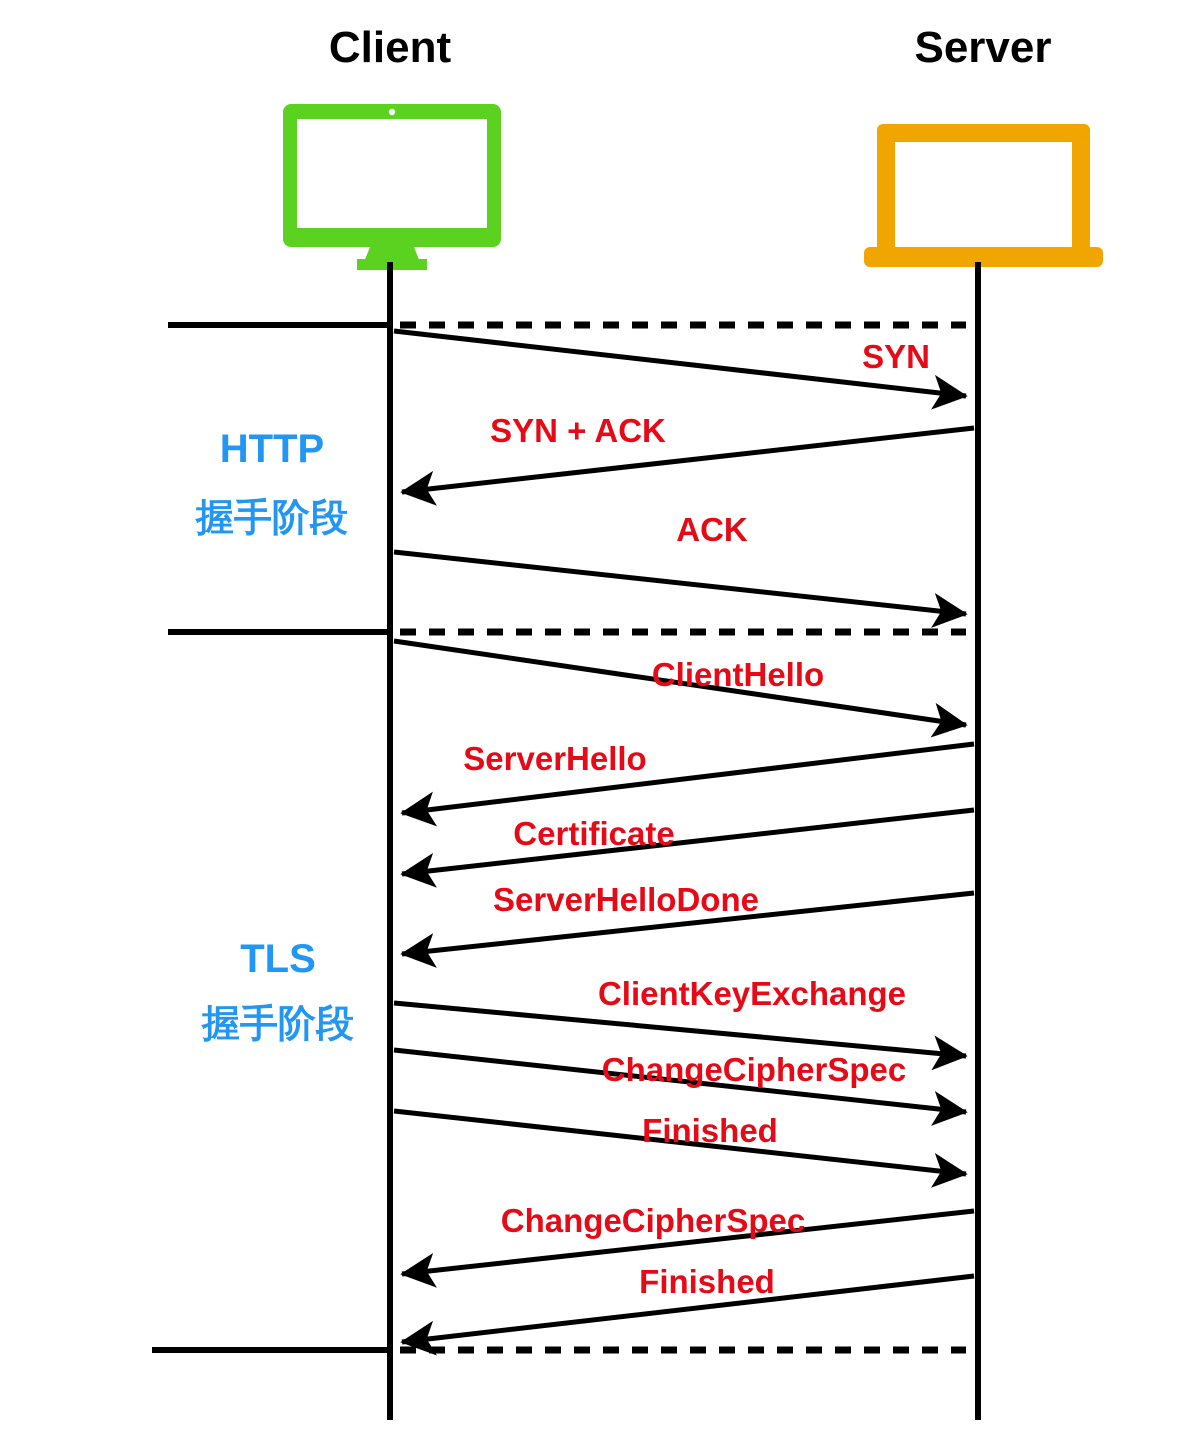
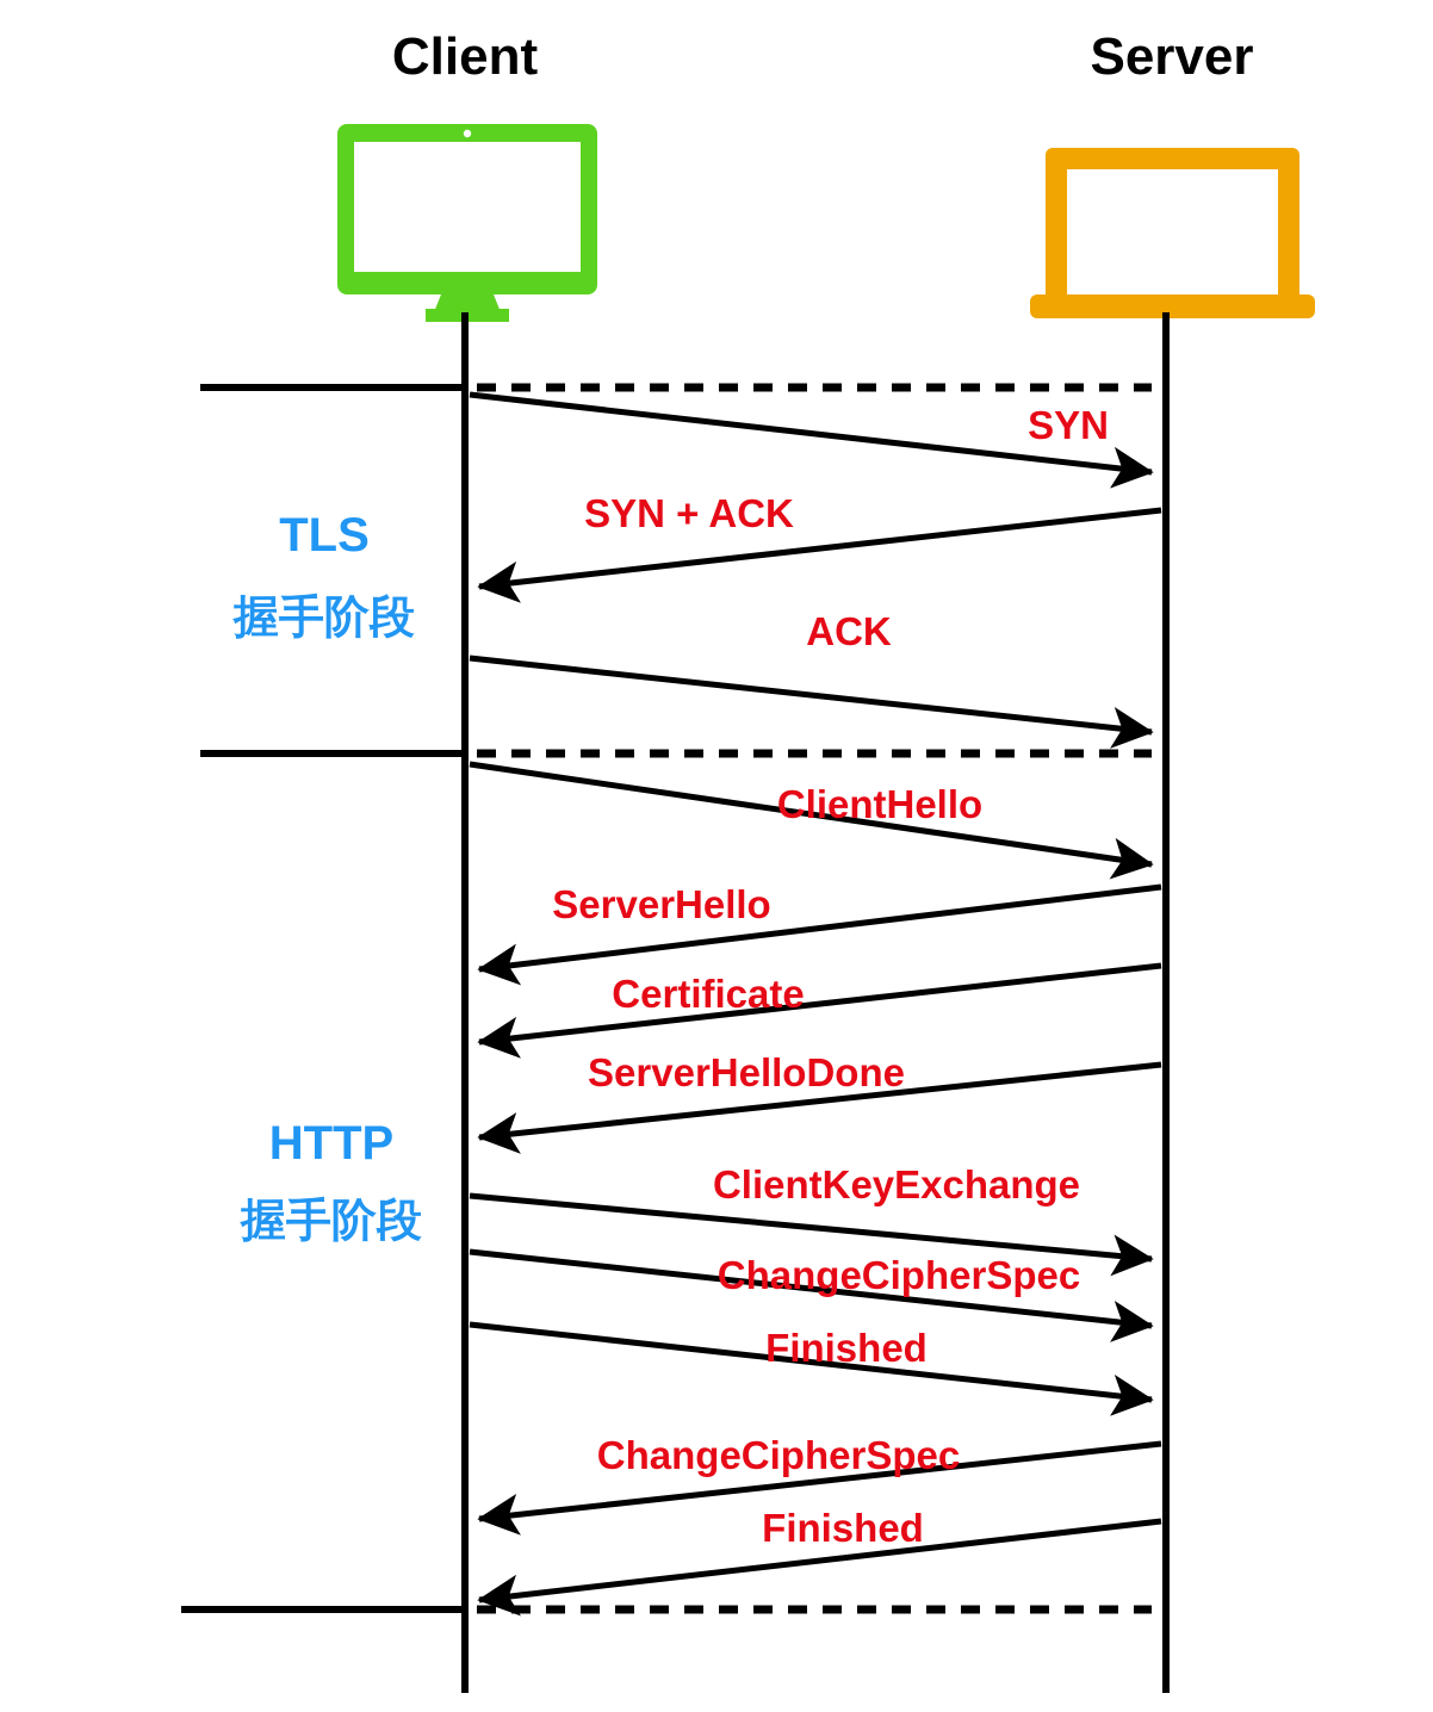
  Client
  Server
- HTTP
+ TLS
  握手阶段
- TLS
+ HTTP
  握手阶段
  SYN
  SYN + ACK
  ACK
  ClientHello
  ServerHello
  Certificate
  ServerHelloDone
  ClientKeyExchange
  ChangeCipherSpec
  Finished
  ChangeCipherSpec
  Finished
